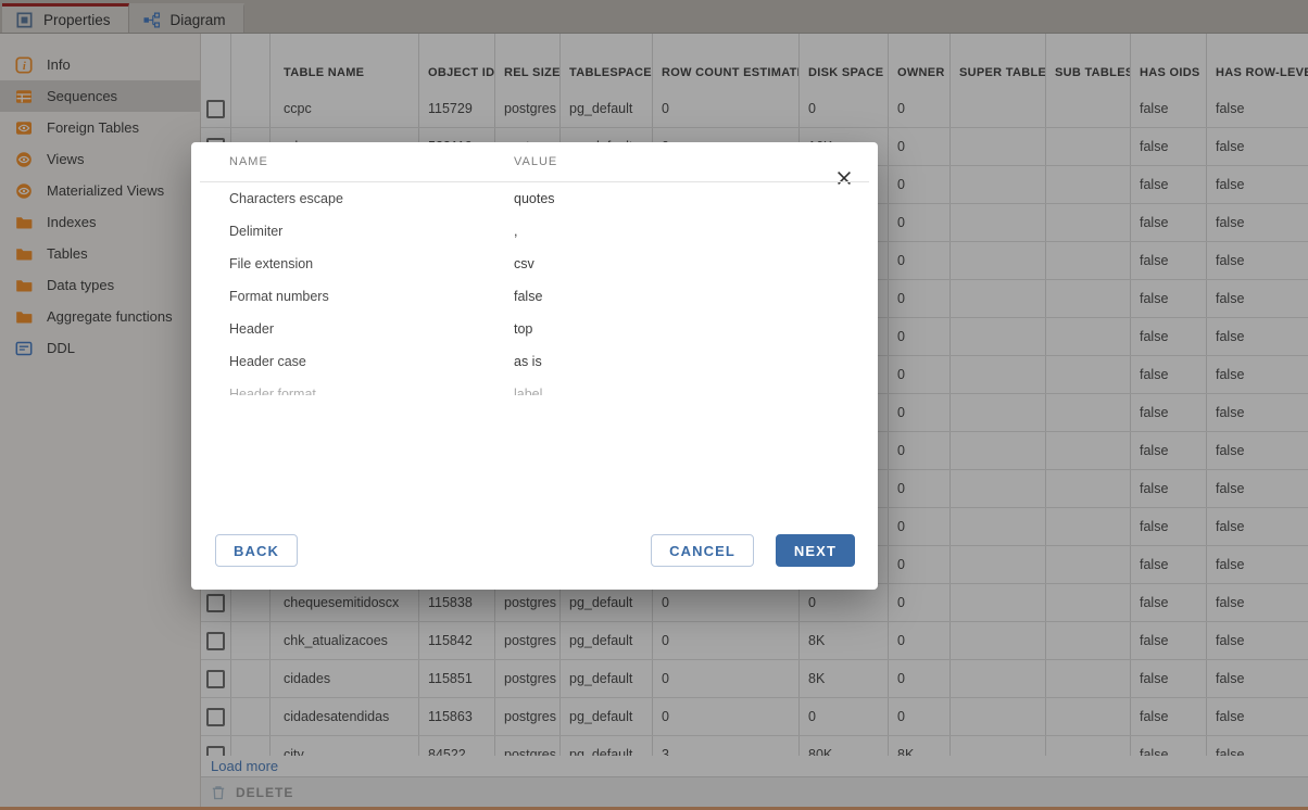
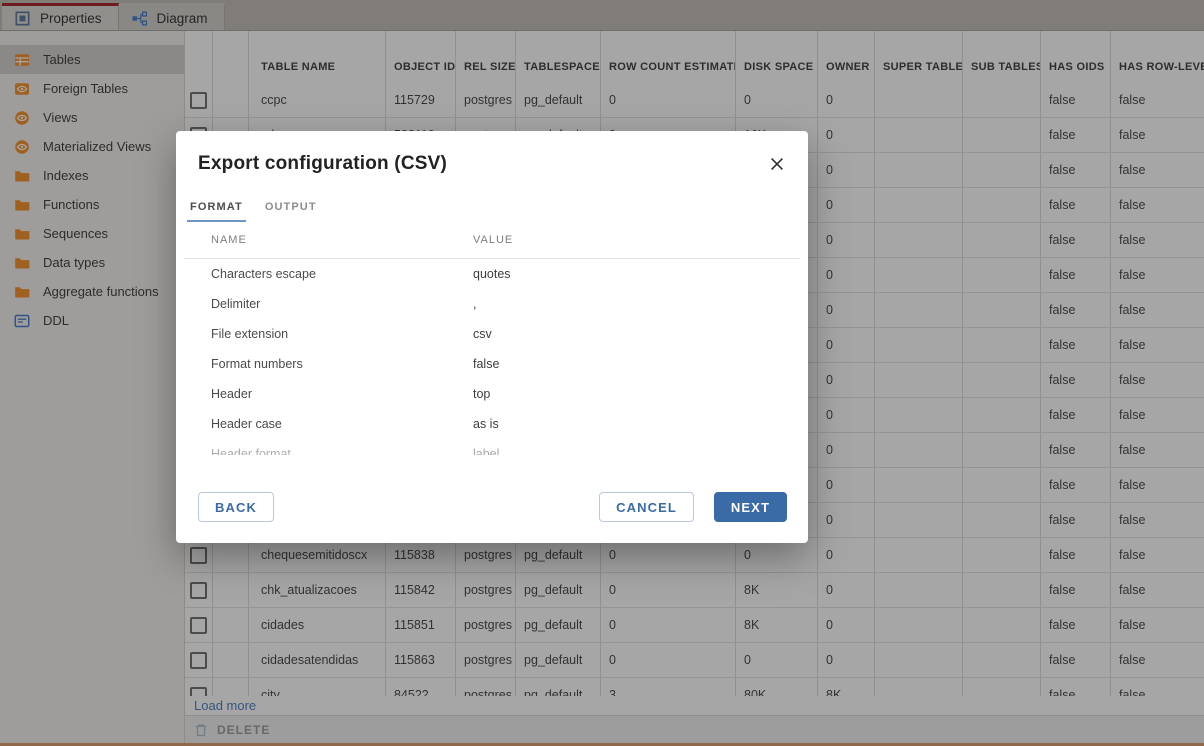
  Properties
  Diagram
- i
- Info
- Sequences
+ Tables
  Foreign Tables
  Views
  Materialized Views
  Indexes
+ Functions
- Tables
+ Sequences
  Data types
  Aggregate functions
  DDL
  TABLE NAME
  OBJECT ID
  REL SIZE
  TABLESPACE
  ROW COUNT ESTIMAT
  DISK SPACE
  OWNER
  SUPER TABLE
  SUB TABLES
  HAS OIDS
  HAS ROW-LEV
  ccpc
  115729
  postgres
  pg_default
  0
  0
  0
  false
  false
  0
  false
  false
  0
  false
  false
  0
  false
  false
  0
  false
  false
  0
  false
  false
  0
  false
  false
  0
  false
  false
  0
  false
  false
  0
  false
  false
  0
  false
  false
  0
  false
  false
  0
  false
  false
  chequesemitidoscx
  115838
  postgres
  pg_default
  0
  0
  0
  false
  false
  chk_atualizacoes
  115842
  postgres
  pg_default
  0
  8K
  0
  false
  false
  cidades
  115851
  postgres
  pg_default
  0
  8K
  0
  false
  false
  cidadesatendidas
  115863
  postgres
  pg_default
  0
  0
  0
  false
  false
  city
  84522
  postgres
  pg_default
  3
  80K
  8K
  false
  false
  Load more
  DELETE
+ Export configuration (CSV)
+ FORMAT
+ OUTPUT
  NAME
  VALUE
  Characters escape
  quotes
  Delimiter
  ,
  File extension
  csv
  Format numbers
  false
  Header
  top
  Header case
  as is
  Header format
  label
  BACK
  CANCEL
  NEXT
